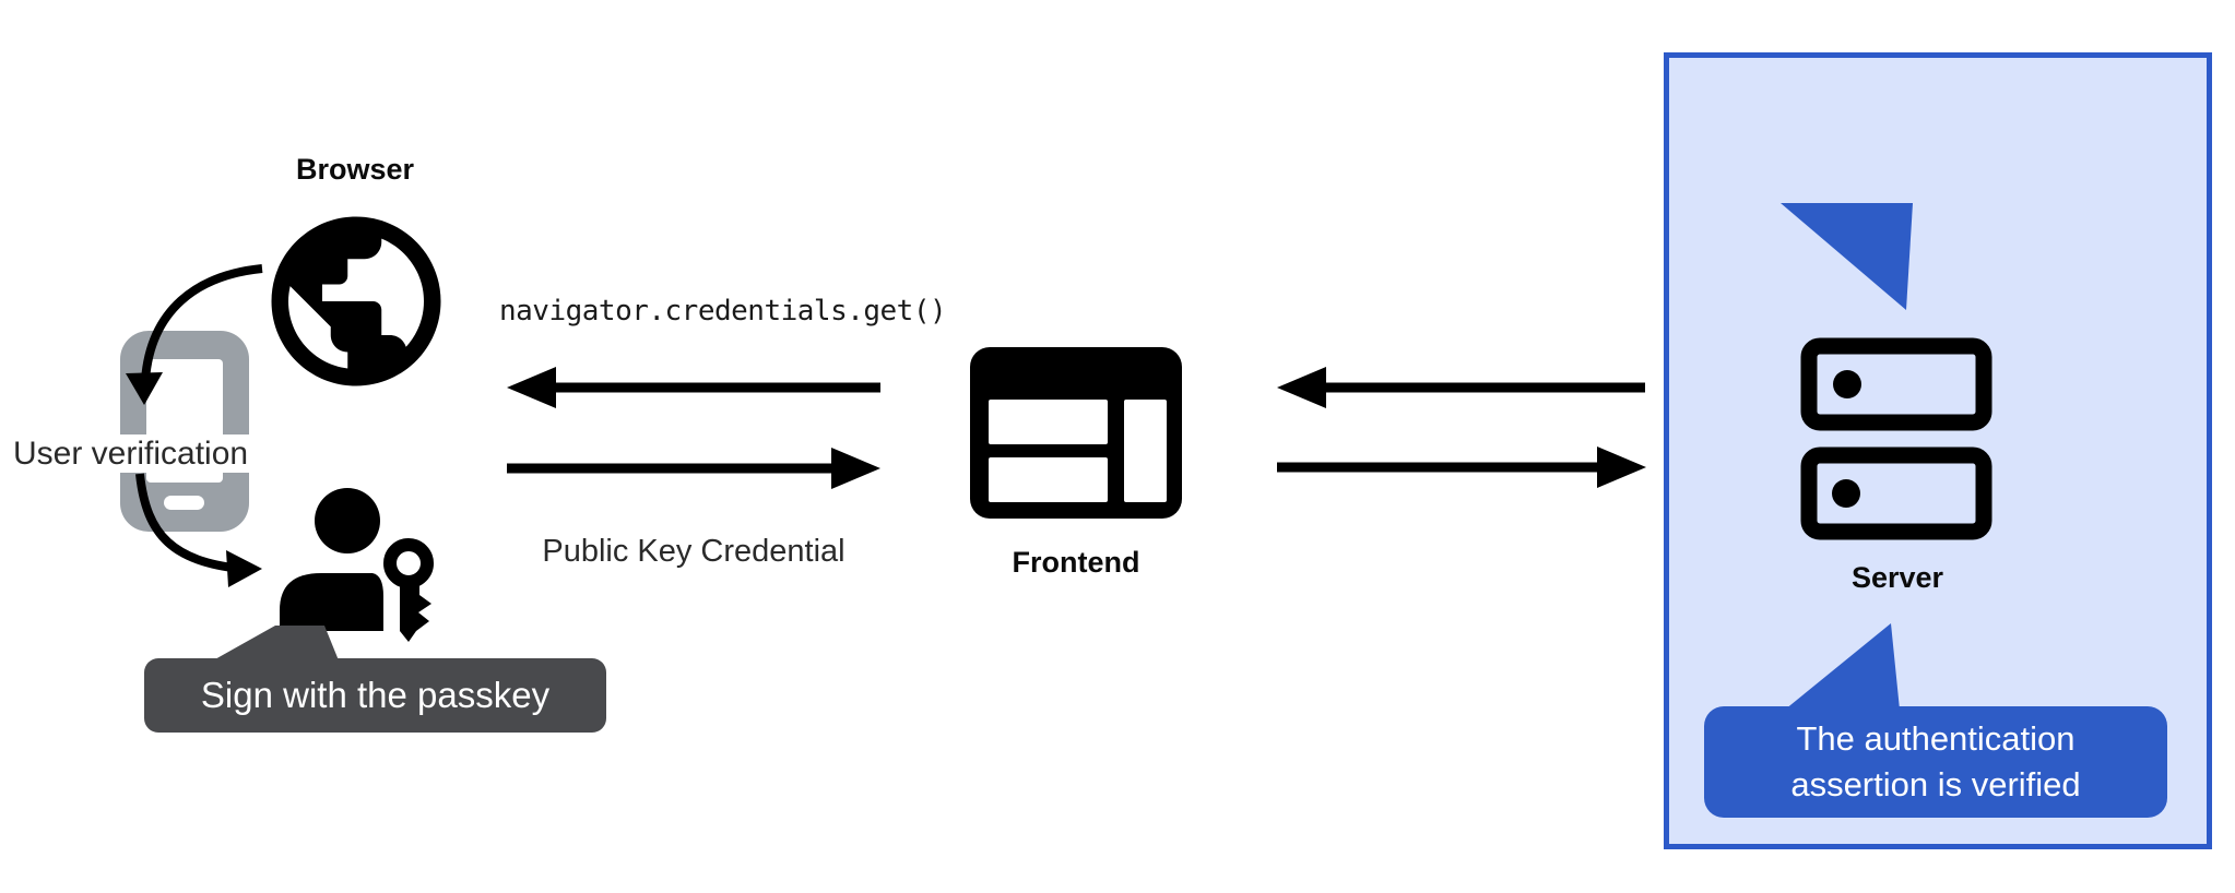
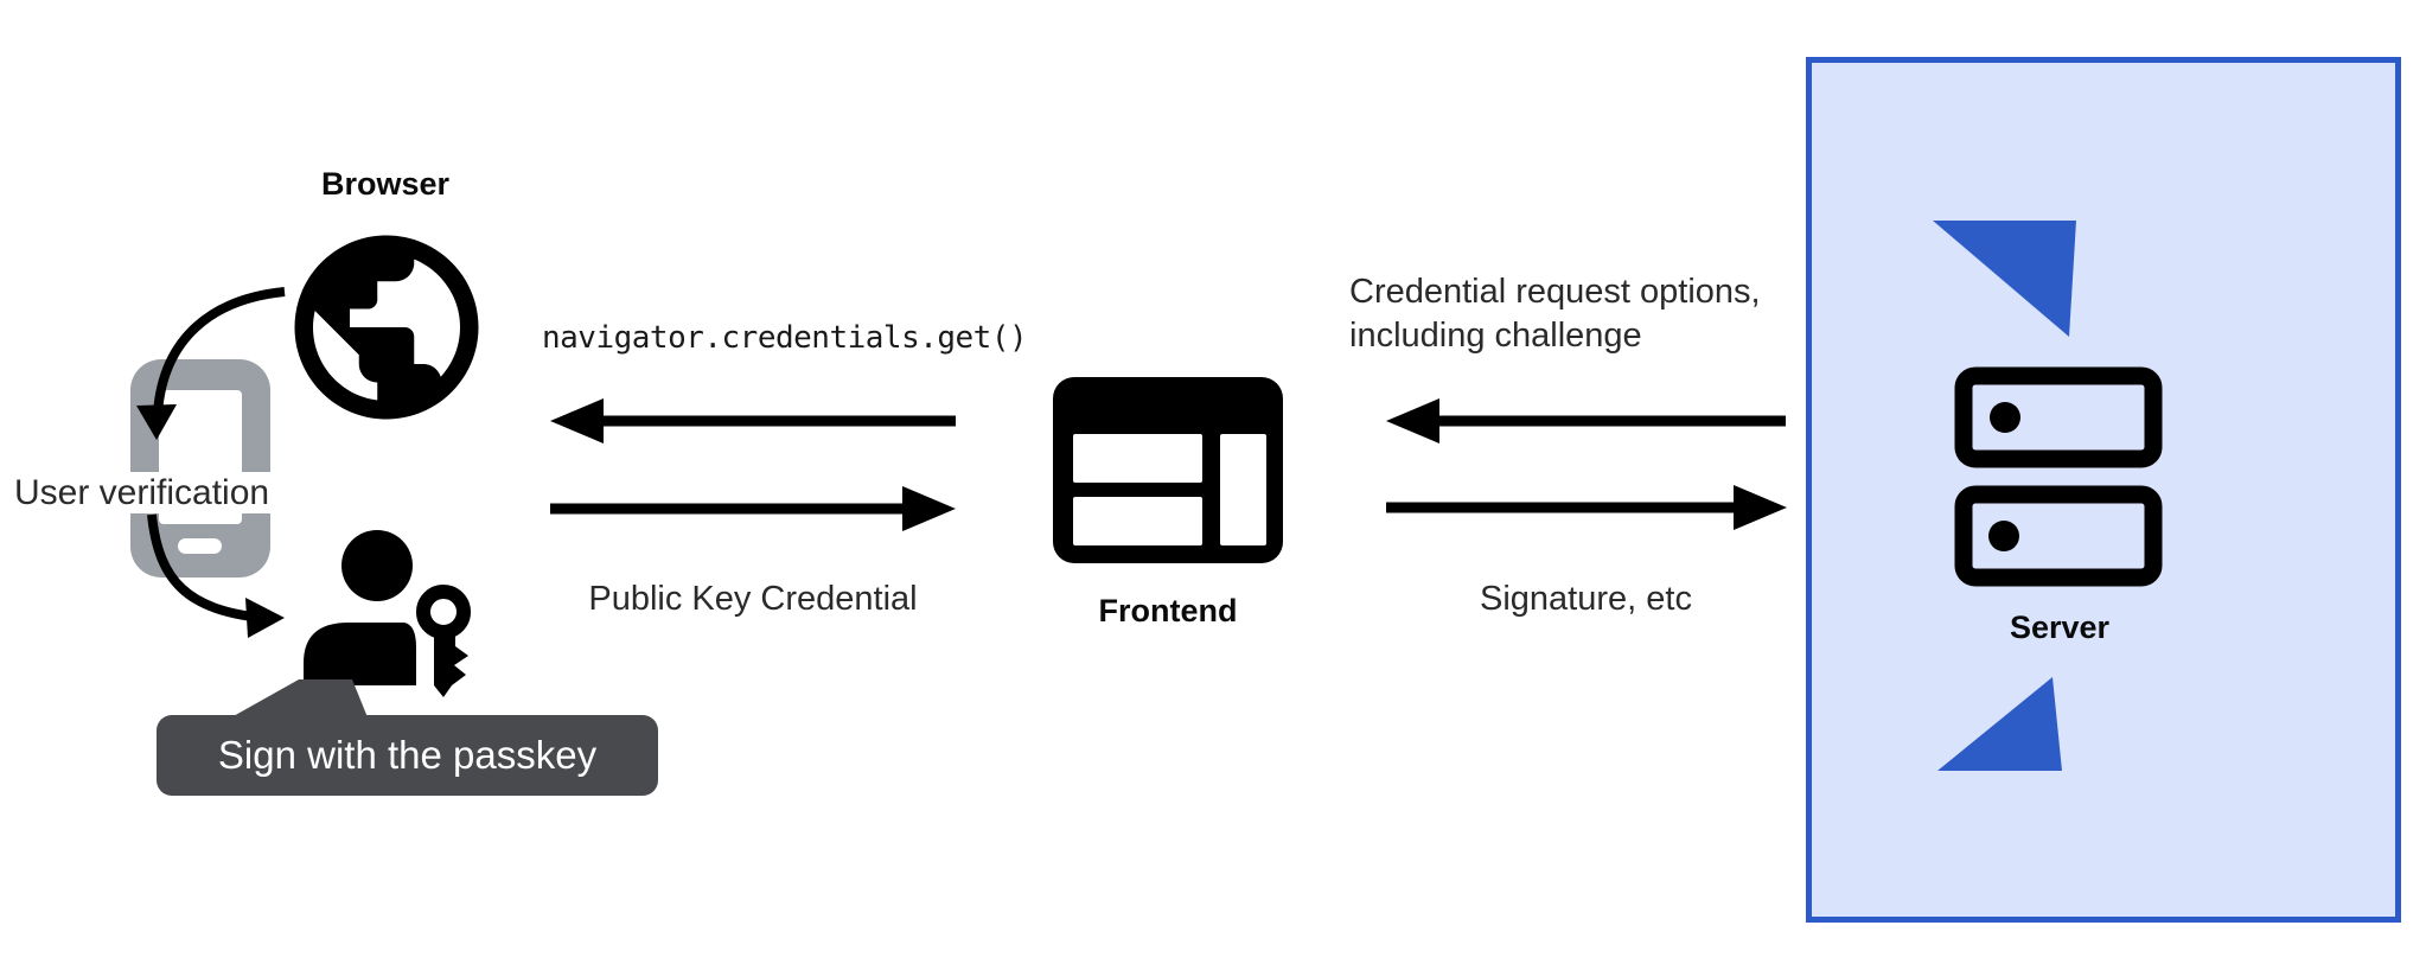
  Browser
  User verification
  Sign with the passkey
  navigator.credentials.get()
  Public Key Credential
  Frontend
+ Credential request options,
+ including challenge
+ Signature, etc
  Server
- The authentication
- assertion is verified
